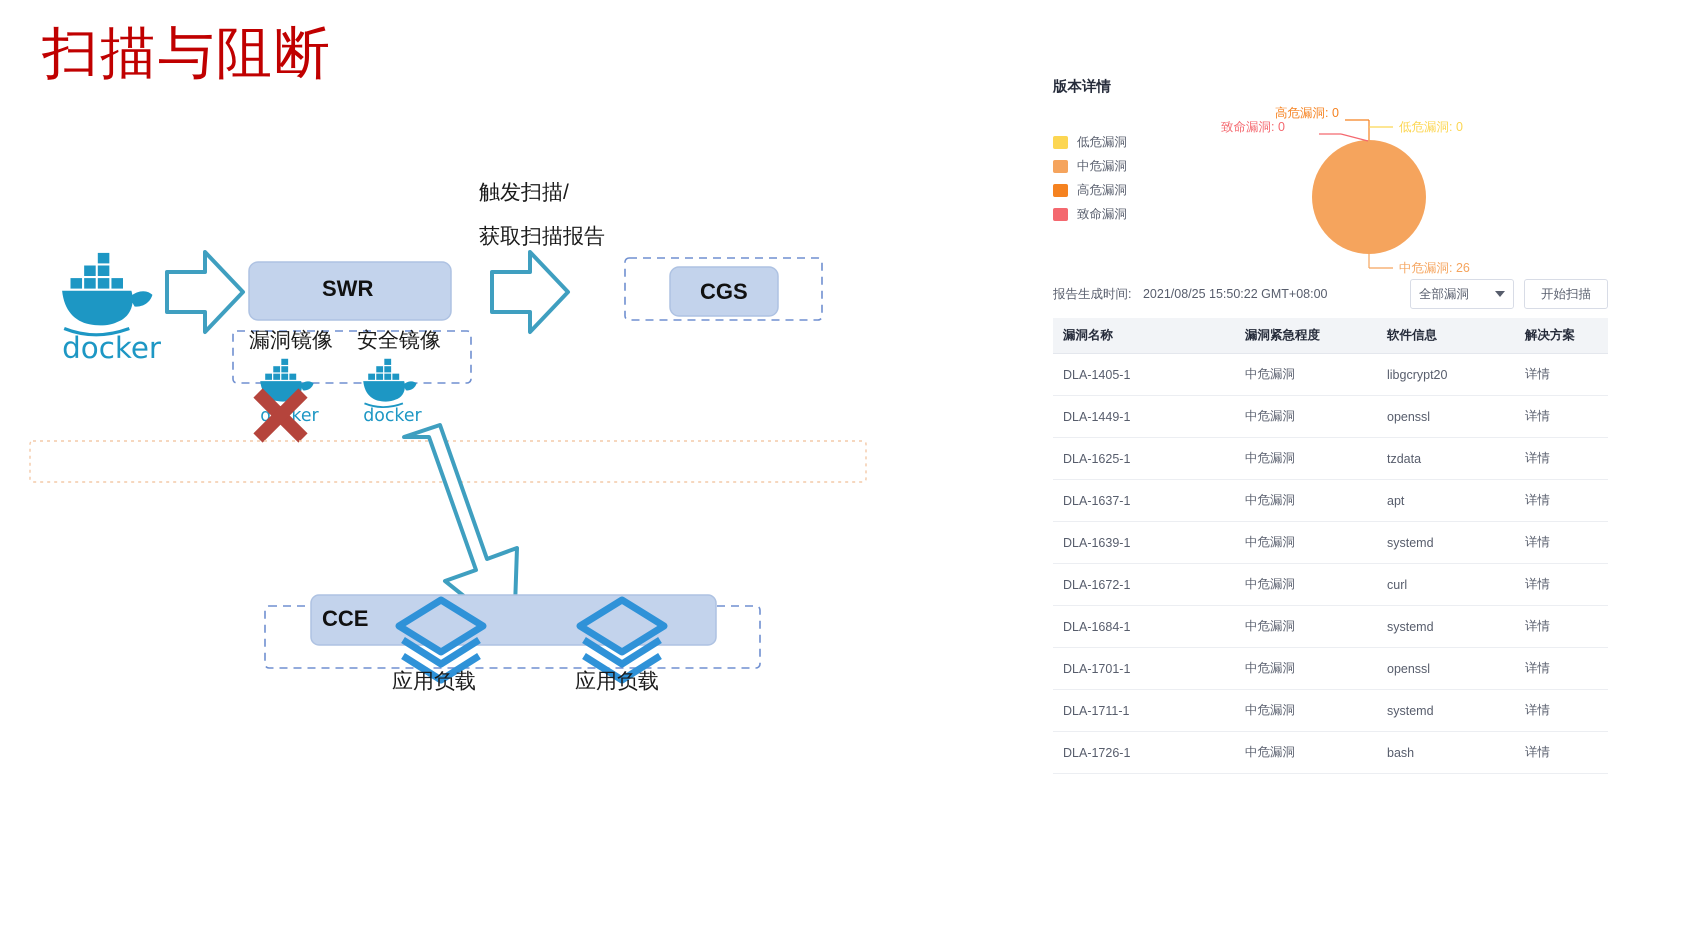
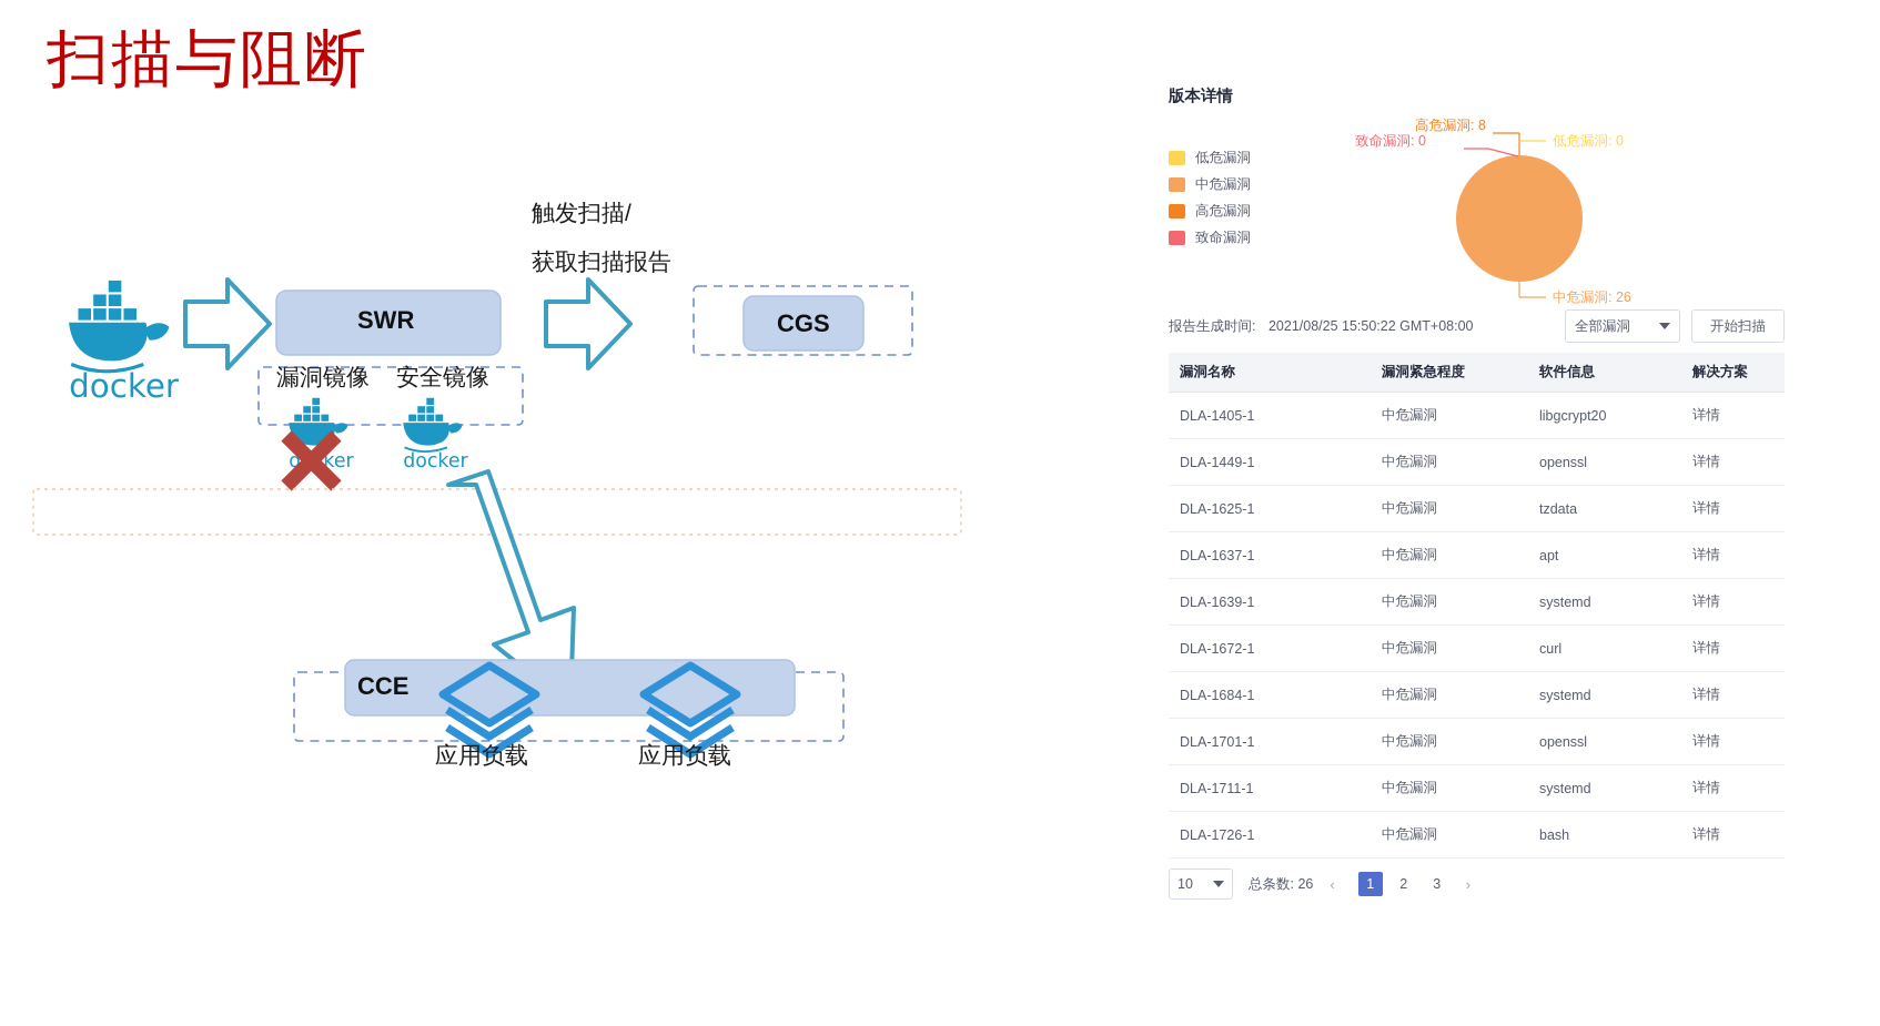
  扫描与阻断
  docker
  docker
  SWR
  CGS
  CCE
  触发扫描/
  获取扫描报告
  漏洞镜像
  安全镜像
  应用负载
  应用负载
  版本详情
  低危漏洞
  中危漏洞
  高危漏洞
  致命漏洞
- 高危漏洞: 0
+ 高危漏洞: 8
  致命漏洞: 0
  低危漏洞: 0
  中危漏洞: 26
  报告生成时间: 2021/08/25 15:50:22 GMT+08:00
  全部漏洞
  开始扫描
  漏洞名称	漏洞紧急程度	软件信息	解决方案
  DLA-1405-1	中危漏洞	libgcrypt20	详情
  DLA-1449-1	中危漏洞	openssl	详情
  DLA-1625-1	中危漏洞	tzdata	详情
  DLA-1637-1	中危漏洞	apt	详情
  DLA-1639-1	中危漏洞	systemd	详情
  DLA-1672-1	中危漏洞	curl	详情
  DLA-1684-1	中危漏洞	systemd	详情
  DLA-1701-1	中危漏洞	openssl	详情
  DLA-1711-1	中危漏洞	systemd	详情
  DLA-1726-1	中危漏洞	bash	详情
+ 10
+ 总条数: 26
+ ‹
+ 1
+ 2
+ 3
+ ›
